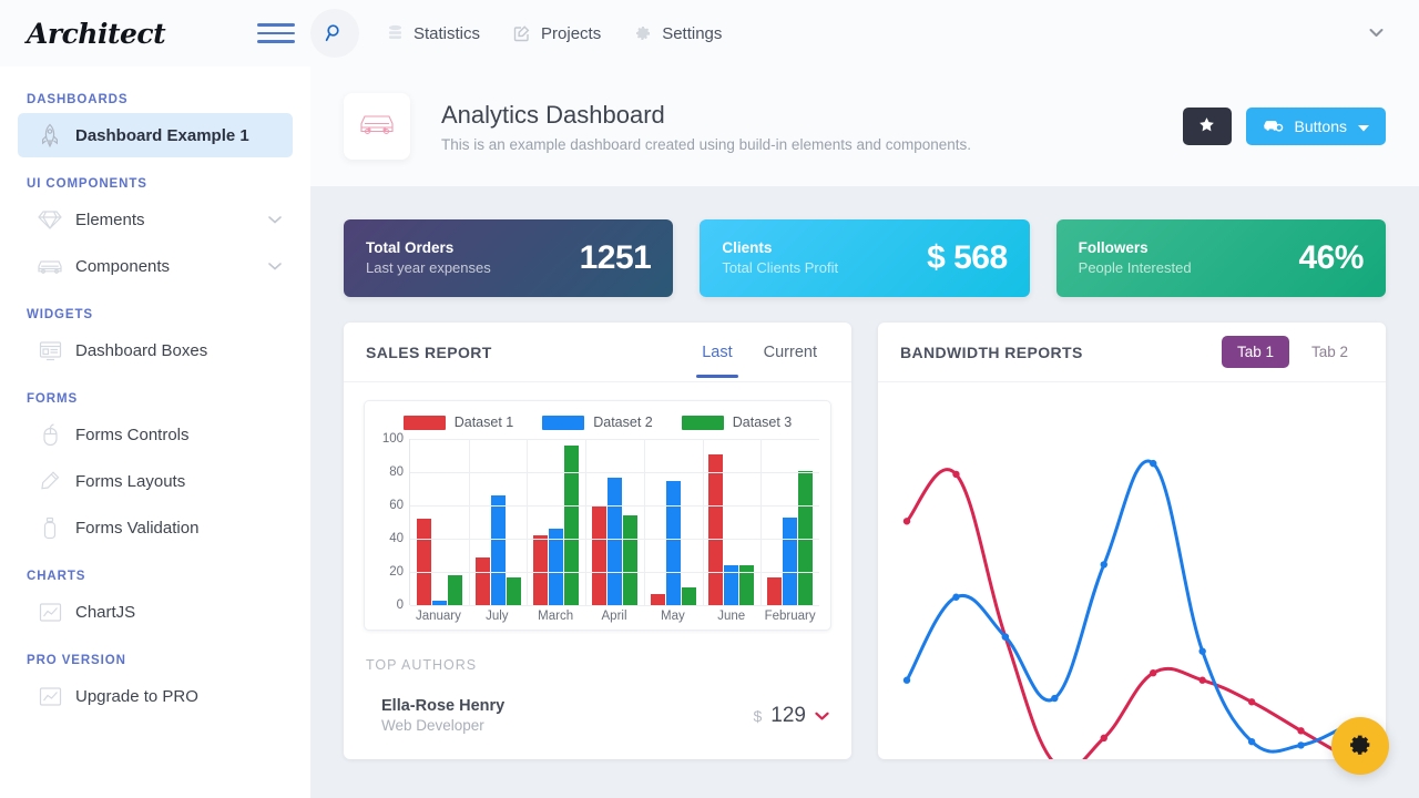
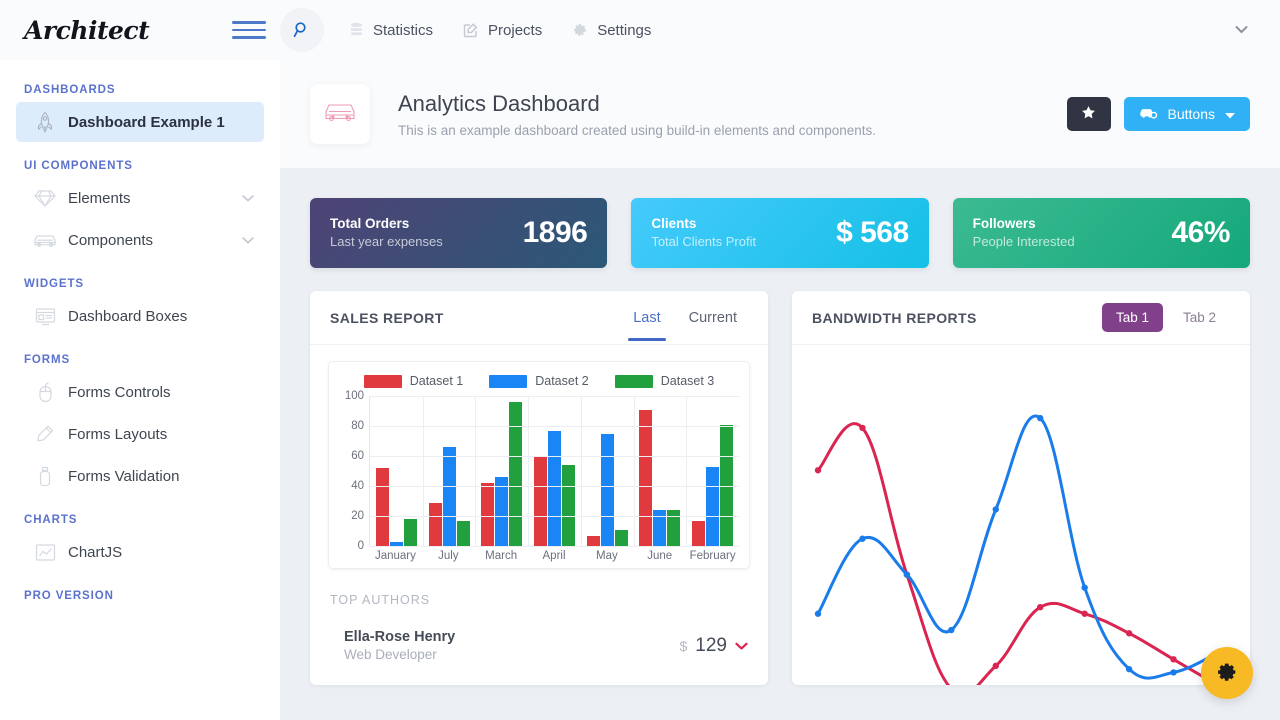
  Architect
  Statistics
  Projects
  Settings
  DASHBOARDS
  Dashboard Example 1
  UI COMPONENTS
  Elements
  Components
  WIDGETS
  Dashboard Boxes
  FORMS
  Forms Controls
  Forms Layouts
  Forms Validation
  CHARTS
  ChartJS
  PRO VERSION
- Upgrade to PRO
  Analytics Dashboard
  This is an example dashboard created using build-in elements and components.
  Buttons
  Total Orders
  Last year expenses
- 1251
+ 1896
  Clients
  Total Clients Profit
  $ 568
  Followers
  People Interested
  46%
  SALES REPORT
  Last
  Current
  Dataset 1
  Dataset 2
  Dataset 3
  0
  20
  40
  60
  80
  100
  January
  July
  March
  April
  May
  June
  February
  TOP AUTHORS
  Ella-Rose Henry
  Web Developer
  $
  129
  BANDWIDTH REPORTS
  Tab 1
  Tab 2
